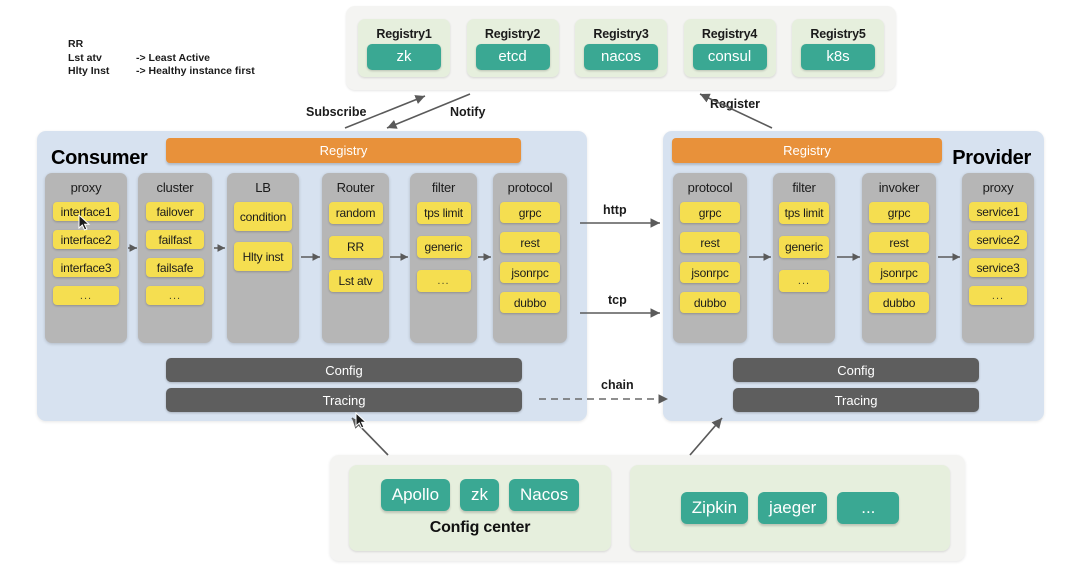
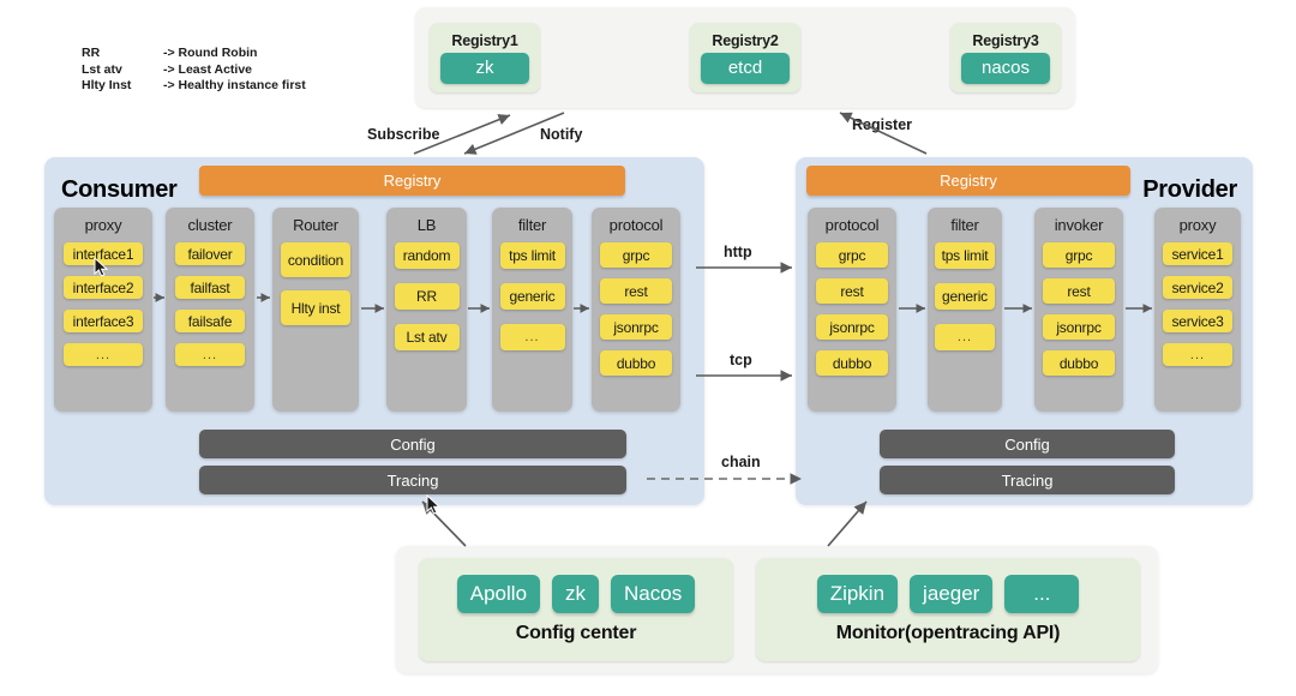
  RR
+ -> Round Robin
  Lst atv
  -> Least Active
  Hlty Inst
  -> Healthy instance first
  Registry1
  zk
  Registry2
  etcd
  Registry3
  nacos
- Registry4
- consul
- Registry5
- k8s
  Consumer
  Provider
  Registry
  Registry
  proxy
  interface1
  interface2
  interface3
  ...
  cluster
  failover
  failfast
  failsafe
  ...
- LB
+ Router
  condition
  Hlty inst
- Router
+ LB
  random
  RR
  Lst atv
  filter
  tps limit
  generic
  ...
  protocol
  grpc
  rest
  jsonrpc
  dubbo
  protocol
  grpc
  rest
  jsonrpc
  dubbo
  filter
  tps limit
  generic
  ...
  invoker
  grpc
  rest
  jsonrpc
  dubbo
  proxy
  service1
  service2
  service3
  ...
  Config
  Tracing
  Config
  Tracing
  Apollo
  zk
  Nacos
  Config center
  Zipkin
  jaeger
  ...
+ Monitor(opentracing API)
  Subscribe
  Notify
  Rgister
  http
  tcp
  chain
